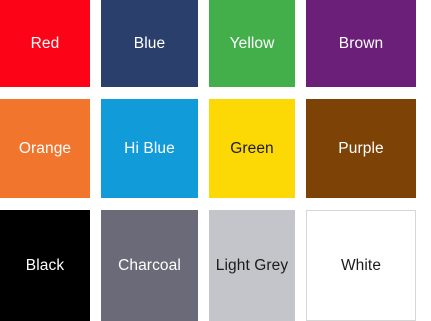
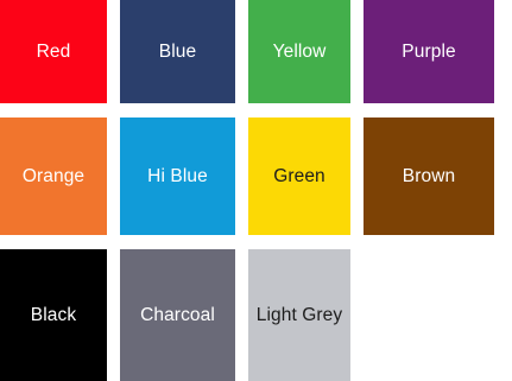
  Red
  Blue
  Yellow
- Brown
+ Purple
  Orange
  Hi Blue
  Green
- Purple
+ Brown
  Black
  Charcoal
  Light Grey
- White
